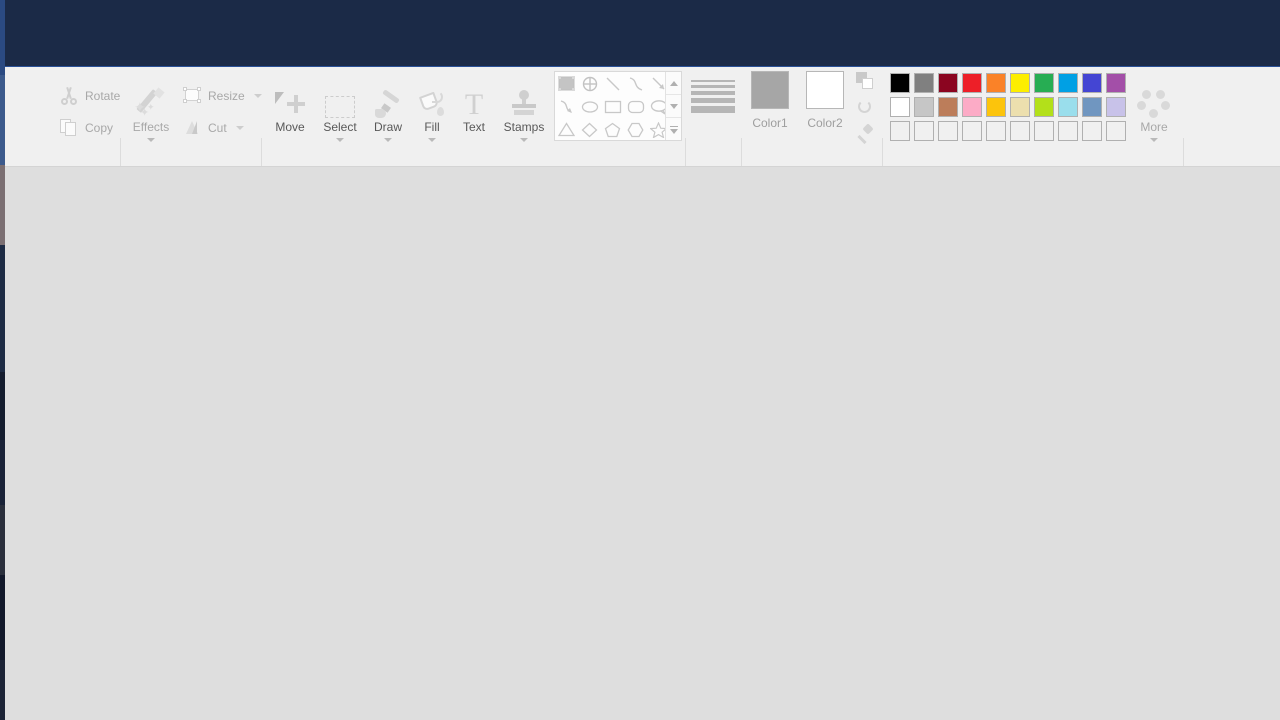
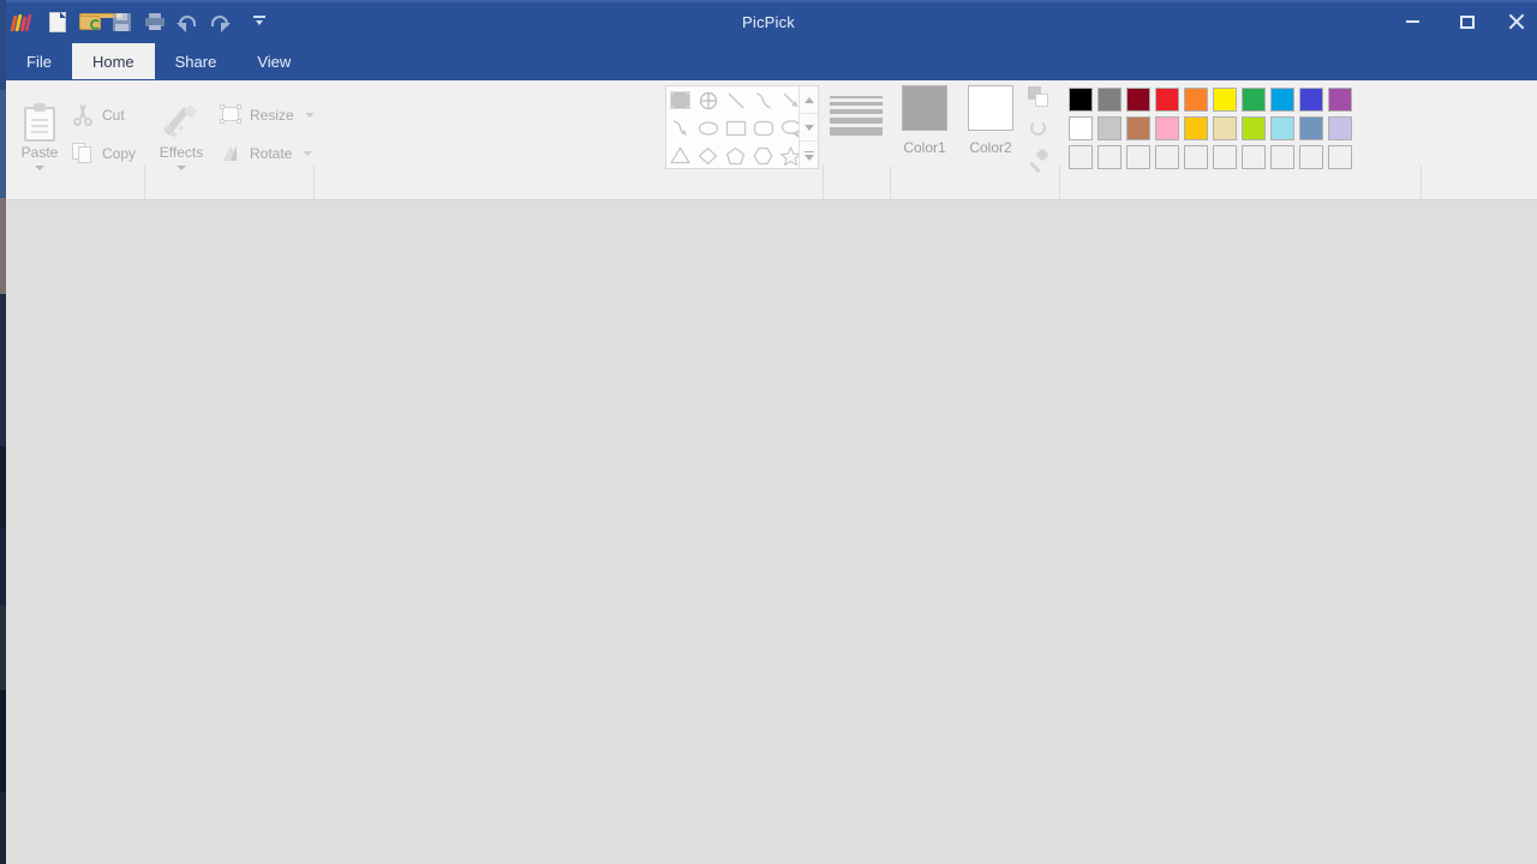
+ PicPick
+ File
+ Home
+ Share
+ View
+ Paste
- Rotate
+ Cut
  Copy
  ✦
  ✦
  ✦
  Effects
  Resize
- Cut
+ Rotate
- Move
- Select
- Draw
- Fill
- T
- Text
- Stamps
  Color1
  Color2
- More
